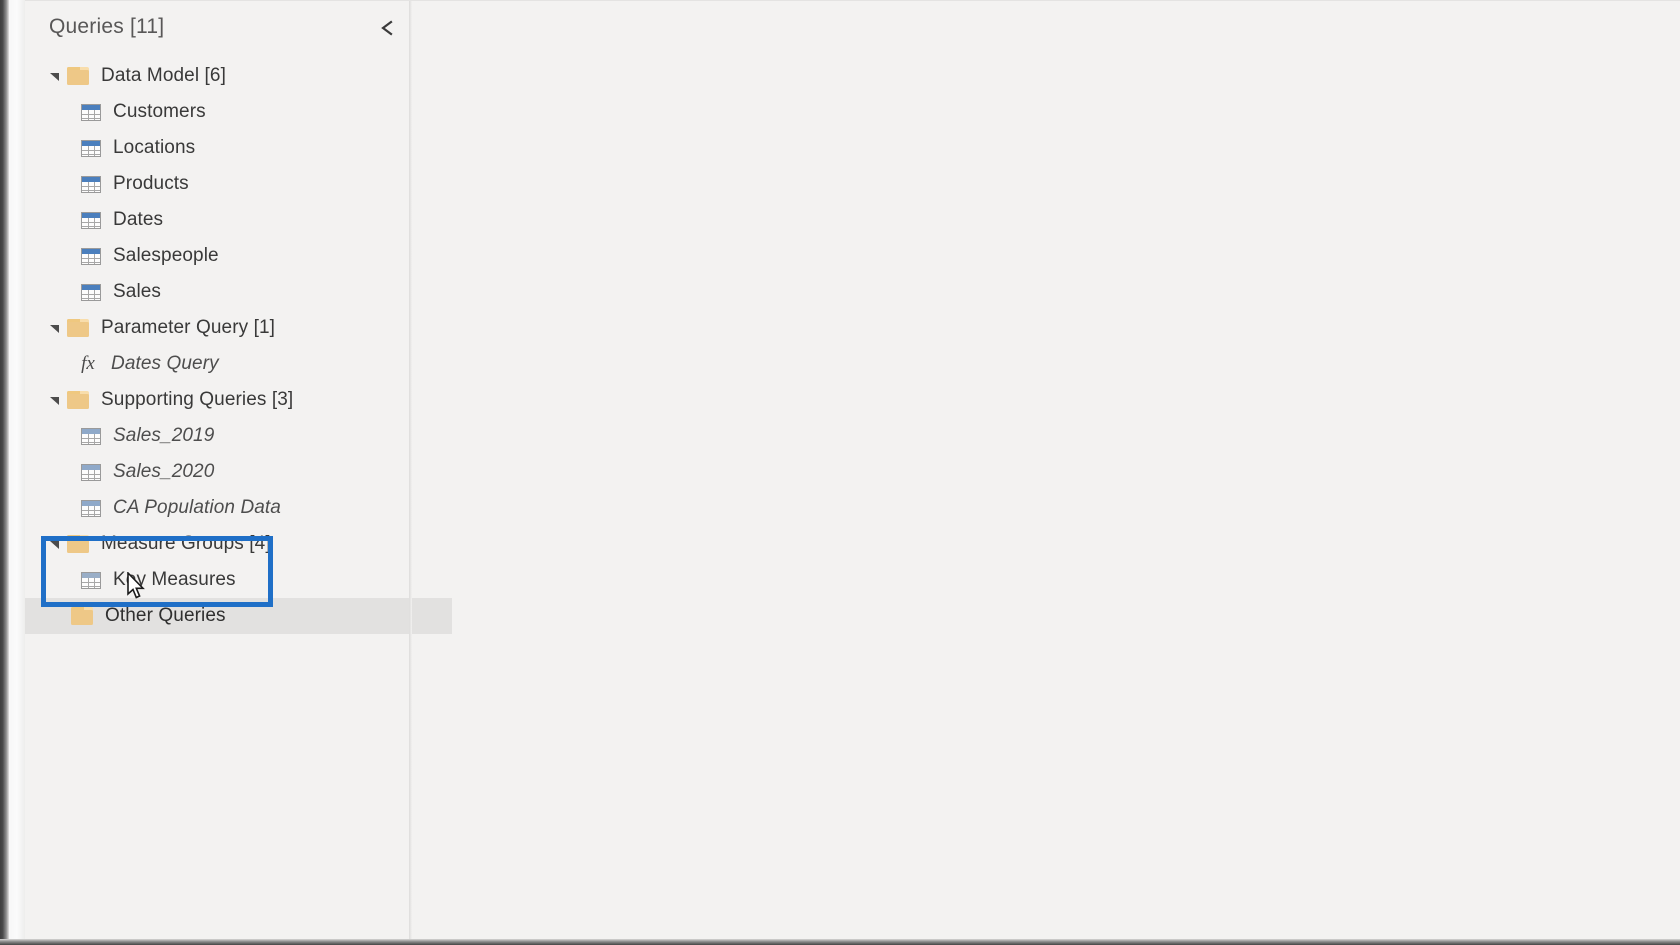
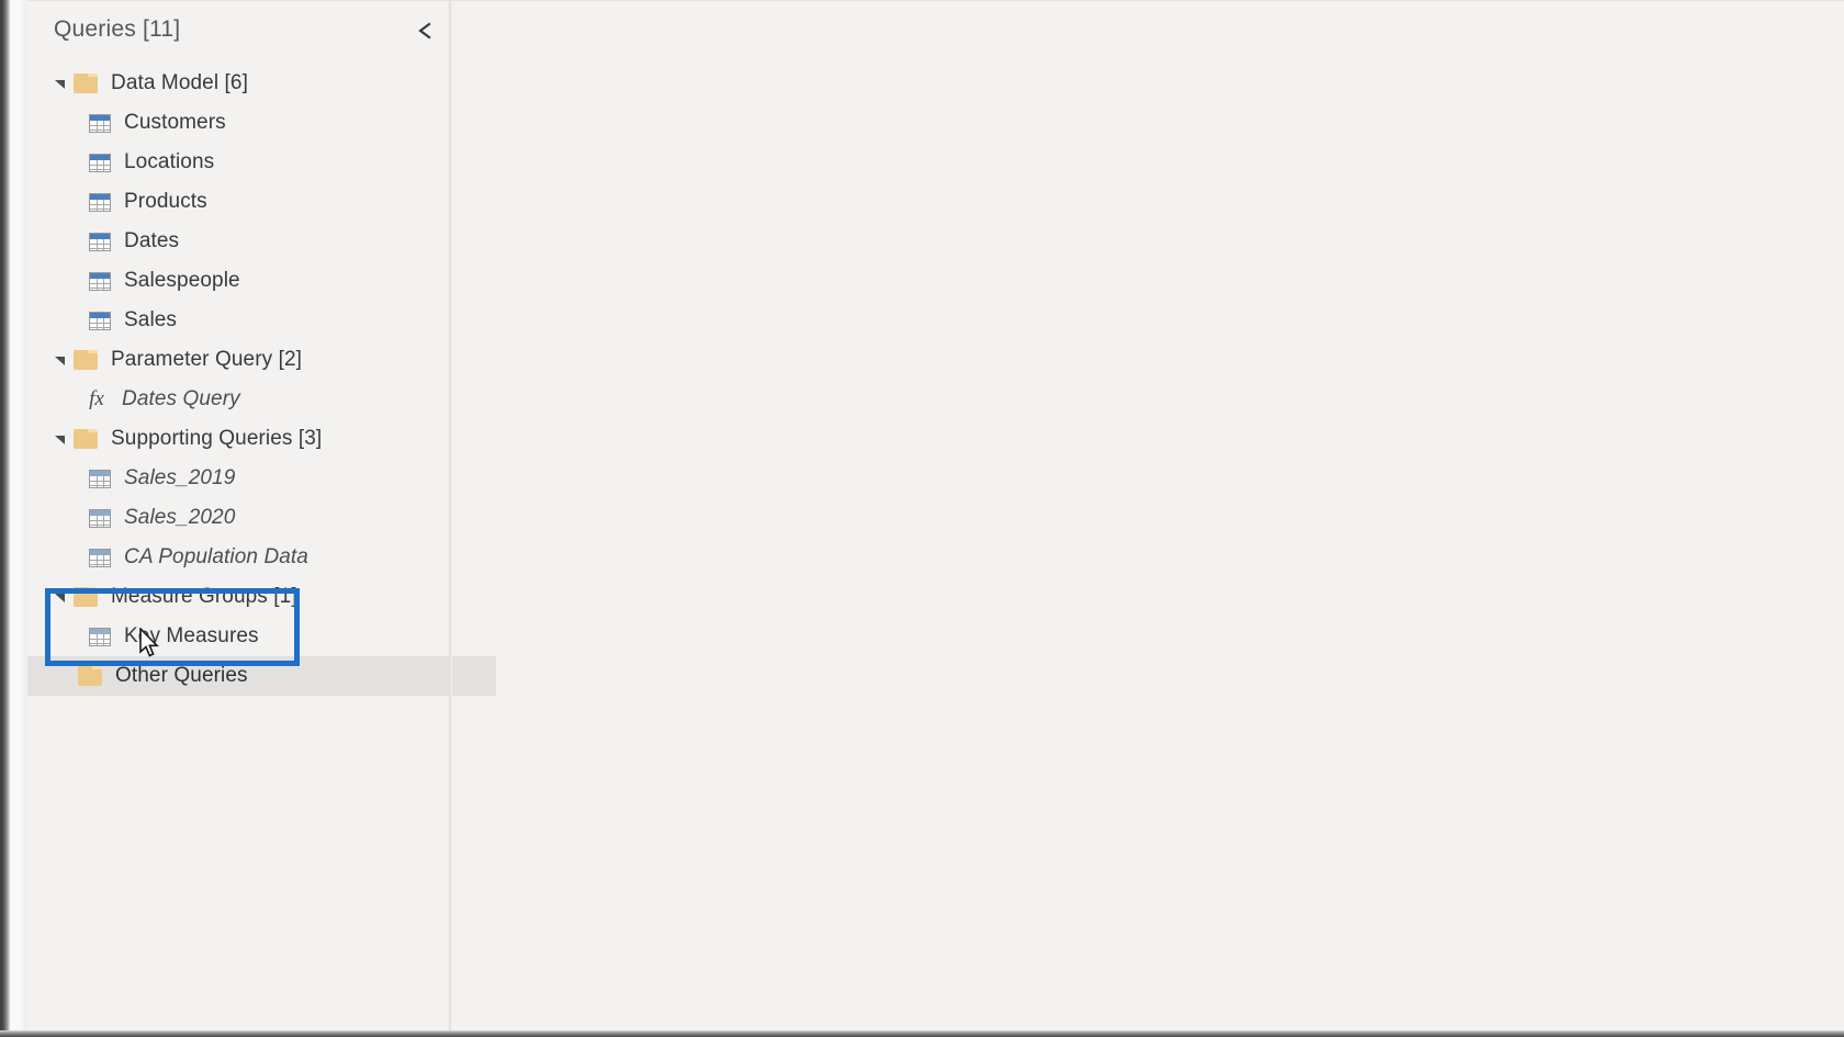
  Queries [11]
  Data Model [6]
  Customers
  Locations
  Products
  Dates
  Salespeople
  Sales
- Parameter Query [1]
+ Parameter Query [2]
  fx
  Dates Query
  Supporting Queries [3]
  Sales_2019
  Sales_2020
  CA Population Data
- Measure Groups [4]
+ Measure Groups [1]
  Ky Measures
  Other Queries
